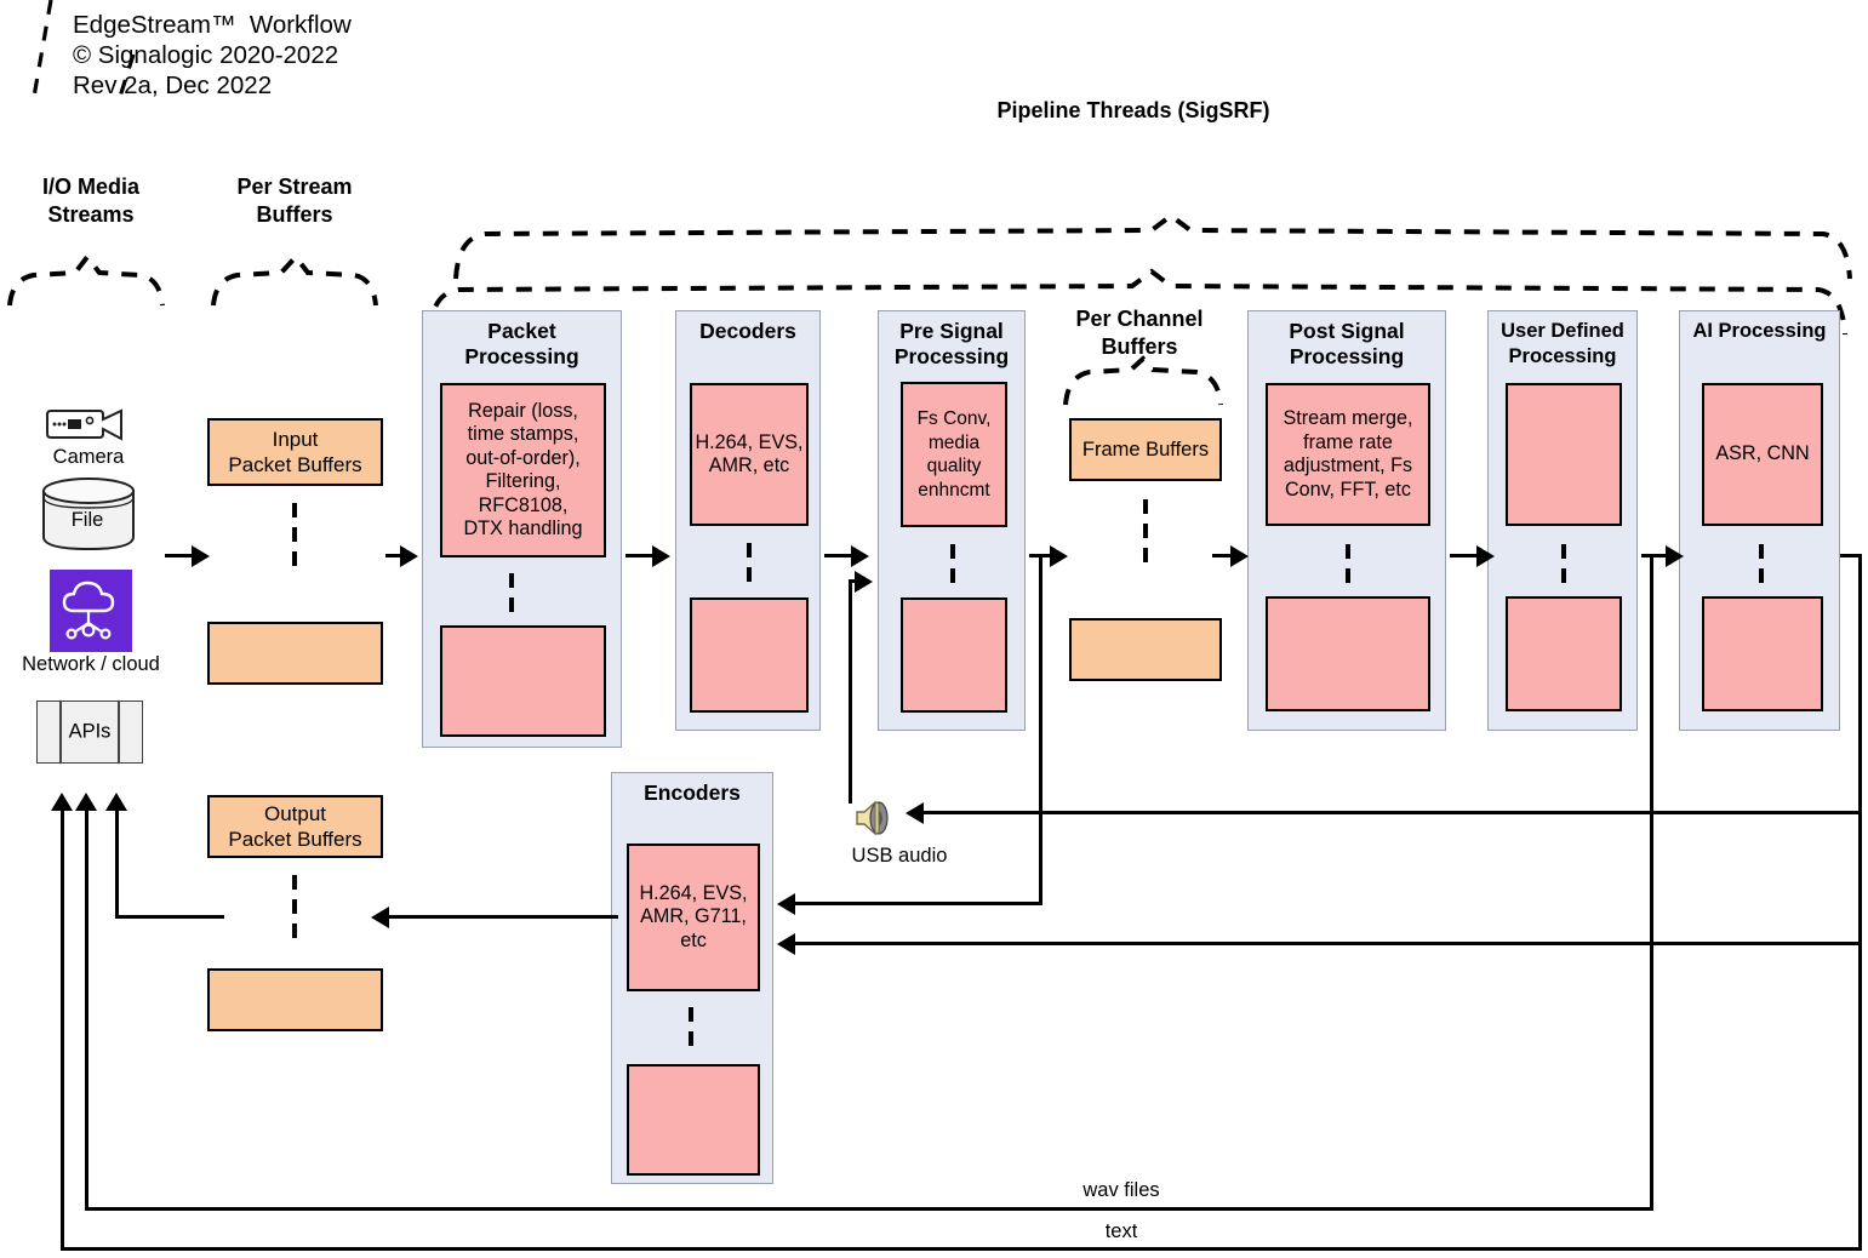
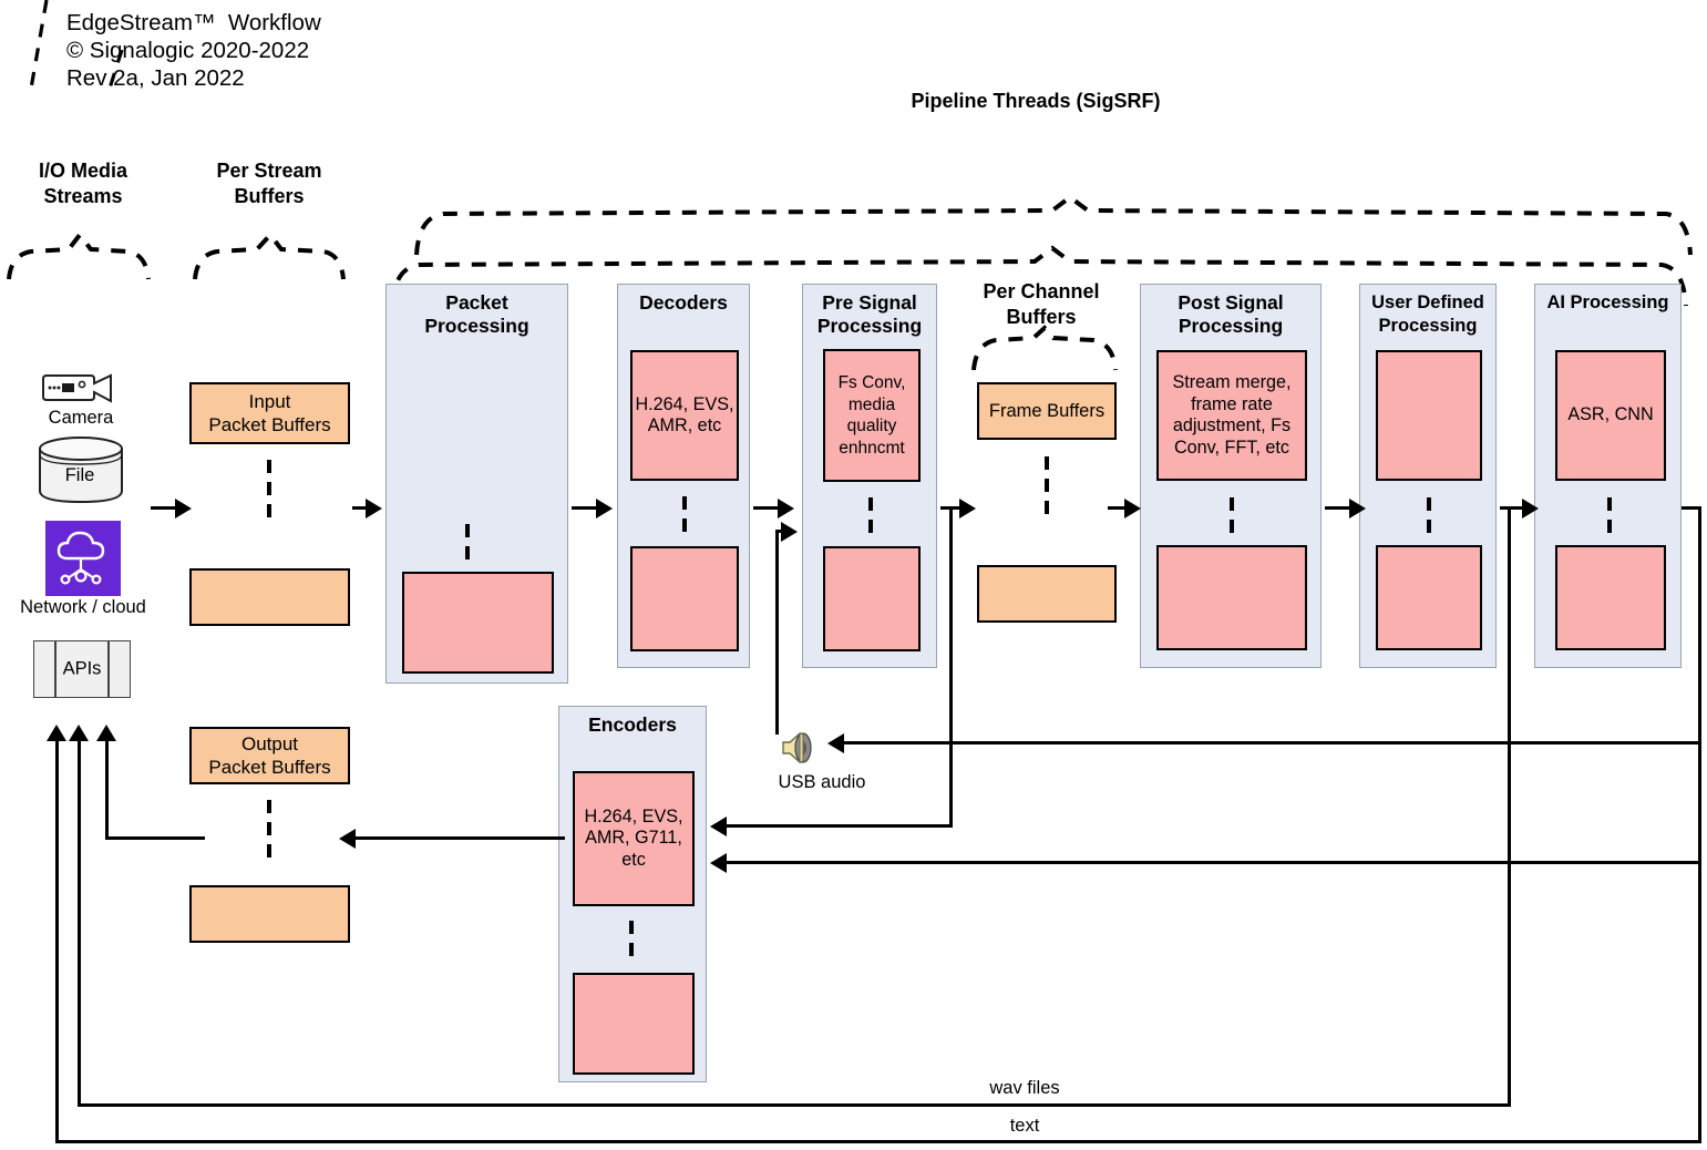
  EdgeStream™ Workflow
  © Signalogic 2020-2022
- Rev 2a, Dec 2022
+ Rev 2a, Jan 2022
  I/O Media
  Streams
  Per Stream
  Buffers
  Pipeline Threads (SigSRF)
  Per Channel
  Buffers
  Camera
  File
  Network / cloud
  APIs
  Input
  Packet Buffers
  Output
  Packet Buffers
  Packet
  Processing
- Repair (loss,
- time stamps,
- out-of-order),
- Filtering,
- RFC8108,
- DTX handling
  Decoders
  H.264, EVS,
  AMR, etc
  Pre Signal
  Processing
  Fs Conv,
  media
  quality
  enhncmt
  Frame Buffers
  Post Signal
  Processing
  Stream merge,
  frame rate
  adjustment, Fs
  Conv, FFT, etc
  User Defined
  Processing
  AI Processing
  ASR, CNN
  Encoders
  H.264, EVS,
  AMR, G711,
  etc
  USB audio
  wav files
  text
